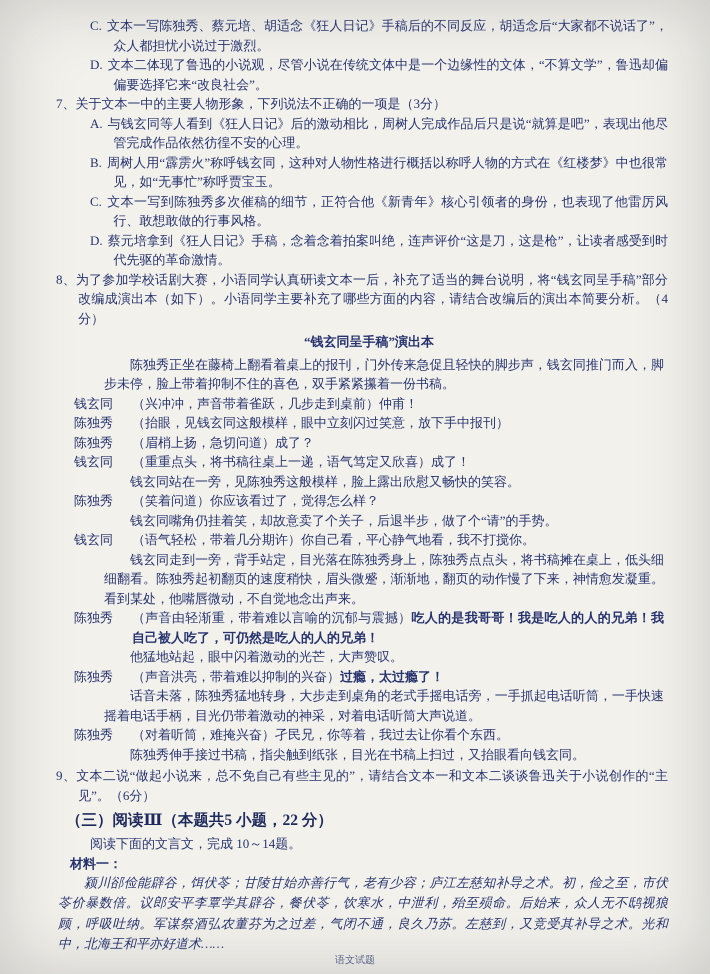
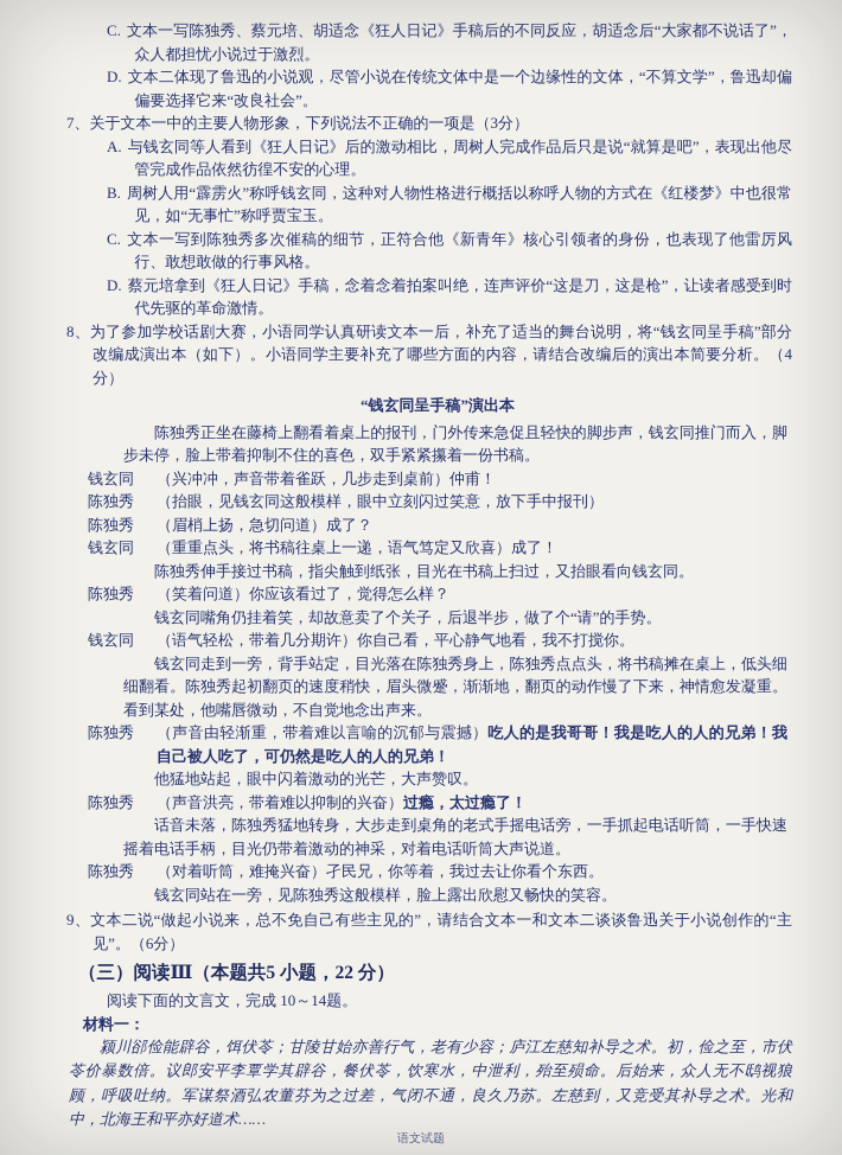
  C. 文本一写陈独秀、蔡元培、胡适念《狂人日记》手稿后的不同反应，胡适念后“大家都不说话了”，众人都担忧小说过于激烈。
  D. 文本二体现了鲁迅的小说观，尽管小说在传统文体中是一个边缘性的文体，“不算文学”，鲁迅却偏偏要选择它来“改良社会”。
  7、关于文本一中的主要人物形象，下列说法不正确的一项是（3分）
  A. 与钱玄同等人看到《狂人日记》后的激动相比，周树人完成作品后只是说“就算是吧”，表现出他尽管完成作品依然彷徨不安的心理。
  B. 周树人用“霹雳火”称呼钱玄同，这种对人物性格进行概括以称呼人物的方式在《红楼梦》中也很常见，如“无事忙”称呼贾宝玉。
  C. 文本一写到陈独秀多次催稿的细节，正符合他《新青年》核心引领者的身份，也表现了他雷厉风行、敢想敢做的行事风格。
  D. 蔡元培拿到《狂人日记》手稿，念着念着拍案叫绝，连声评价“这是刀，这是枪”，让读者感受到时代先驱的革命激情。
  8、为了参加学校话剧大赛，小语同学认真研读文本一后，补充了适当的舞台说明，将“钱玄同呈手稿”部分改编成演出本（如下）。小语同学主要补充了哪些方面的内容，请结合改编后的演出本简要分析。（4分）
  “钱玄同呈手稿”演出本
  陈独秀正坐在藤椅上翻看着桌上的报刊，门外传来急促且轻快的脚步声，钱玄同推门而入，脚步未停，脸上带着抑制不住的喜色，双手紧紧攥着一份书稿。
  钱玄同
  （兴冲冲，声音带着雀跃，几步走到桌前）仲甫！
  陈独秀
  （抬眼，见钱玄同这般模样，眼中立刻闪过笑意，放下手中报刊）
  陈独秀
  （眉梢上扬，急切问道）成了？
  钱玄同
  （重重点头，将书稿往桌上一递，语气笃定又欣喜）成了！
- 钱玄同站在一旁，见陈独秀这般模样，脸上露出欣慰又畅快的笑容。
+ 陈独秀伸手接过书稿，指尖触到纸张，目光在书稿上扫过，又抬眼看向钱玄同。
  陈独秀
  （笑着问道）你应该看过了，觉得怎么样？
  钱玄同嘴角仍挂着笑，却故意卖了个关子，后退半步，做了个“请”的手势。
  钱玄同
  （语气轻松，带着几分期许）你自己看，平心静气地看，我不打搅你。
  钱玄同走到一旁，背手站定，目光落在陈独秀身上，陈独秀点点头，将书稿摊在桌上，低头细细翻看。陈独秀起初翻页的速度稍快，眉头微蹙，渐渐地，翻页的动作慢了下来，神情愈发凝重。看到某处，他嘴唇微动，不自觉地念出声来。
  陈独秀
  （声音由轻渐重，带着难以言喻的沉郁与震撼）吃人的是我哥哥！我是吃人的人的兄弟！我自己被人吃了，可仍然是吃人的人的兄弟！
  他猛地站起，眼中闪着激动的光芒，大声赞叹。
  陈独秀
  （声音洪亮，带着难以抑制的兴奋）过瘾，太过瘾了！
  话音未落，陈独秀猛地转身，大步走到桌角的老式手摇电话旁，一手抓起电话听筒，一手快速摇着电话手柄，目光仍带着激动的神采，对着电话听筒大声说道。
  陈独秀
  （对着听筒，难掩兴奋）孑民兄，你等着，我过去让你看个东西。
- 陈独秀伸手接过书稿，指尖触到纸张，目光在书稿上扫过，又抬眼看向钱玄同。
+ 钱玄同站在一旁，见陈独秀这般模样，脸上露出欣慰又畅快的笑容。
  9、文本二说“做起小说来，总不免自己有些主见的”，请结合文本一和文本二谈谈鲁迅关于小说创作的“主见”。（6分）
  （三）阅读Ⅲ（本题共5 小题，22 分）
  阅读下面的文言文，完成 10～14题。
  材料一：
  颍川郤俭能辟谷，饵伏苓；甘陵甘始亦善行气，老有少容；庐江左慈知补导之术。初，俭之至，市伏苓价暴数倍。议郎安平李覃学其辟谷，餐伏苓，饮寒水，中泄利，殆至殒命。后始来，众人无不鸱视狼顾，呼吸吐纳。军谋祭酒弘农董芬为之过差，气闭不通，良久乃苏。左慈到，又竞受其补导之术。光和中，北海王和平亦好道术……
  语文试题
